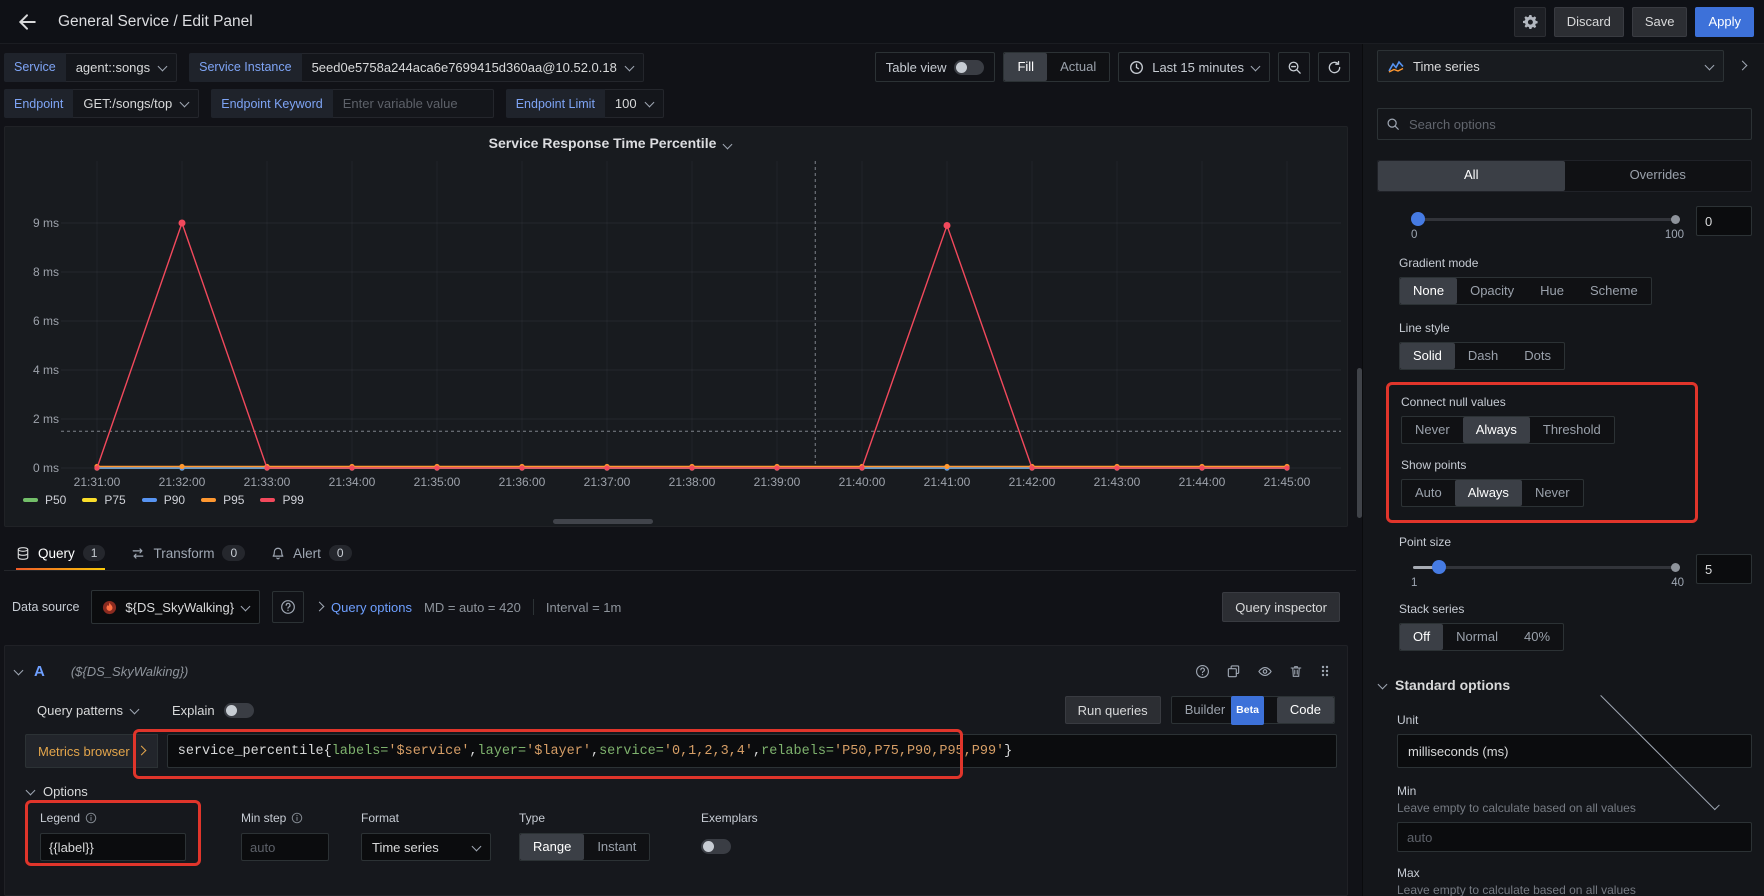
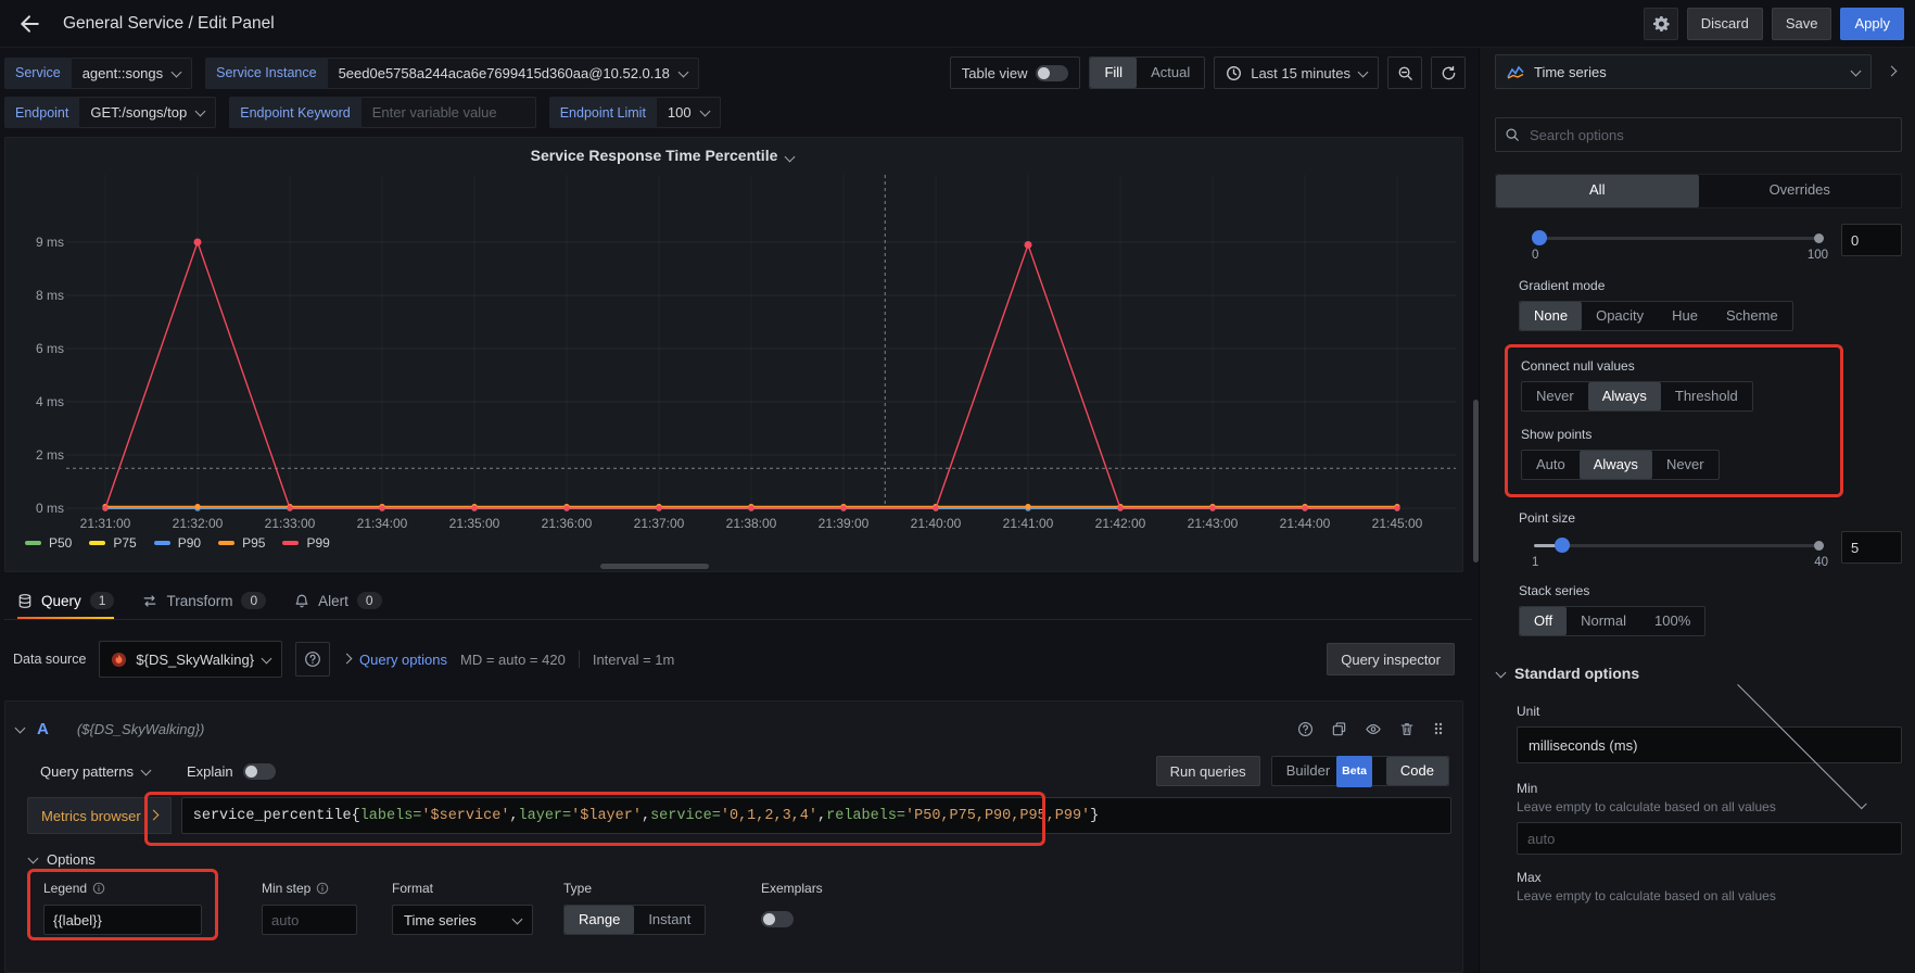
  General Service / Edit Panel
  Discard
  Save
  Apply
  Service
  agent::songs
  Service Instance
  5eed0e5758a244aca6e7699415d360aa@10.52.0.18
  Table view
  Fill
  Actual
  Last 15 minutes
  Endpoint
  GET:/songs/top
  Endpoint Keyword
  Enter variable value
  Endpoint Limit
  100
  Service Response Time Percentile
  0 ms
  2 ms
  4 ms
  6 ms
  8 ms
  9 ms
  21:31:00
  21:32:00
  21:33:00
  21:34:00
  21:35:00
  21:36:00
  21:37:00
  21:38:00
  21:39:00
  21:40:00
  21:41:00
  21:42:00
  21:43:00
  21:44:00
  21:45:00
  P50
  P75
  P90
  P95
  P99
  Query
  1
  Transform
  0
  Alert
  0
  Data source
  ${DS_SkyWalking}
  Query options
  MD = auto = 420
  Interval = 1m
  Query inspector
  A
  (${DS_SkyWalking})
  Query patterns
  Explain
  Run queries
  Builder
  Beta
  Code
  Metrics browser
  service_percentile{
  labels=
  '$service'
  ,
  layer=
  '$layer'
  ,
  service=
  '0,1,2,3,4'
  ,
  relabels=
  'P50,P75,P90,P95,P99'
  }
  Options
  Legend
  {{label}}
  Min step
  auto
  Format
  Time series
  Type
  Range
  Instant
  Exemplars
  Time series
  Search options
  All
  Overrides
  0
  100
  0
  Gradient mode
  None
  Opacity
  Hue
  Scheme
- Line style
- Solid
- Dash
- Dots
  Connect null values
  Never
  Always
  Threshold
  Show points
  Auto
  Always
  Never
  Point size
  1
  40
  5
  Stack series
  Off
  Normal
- 40%
+ 100%
  Standard options
  Unit
  milliseconds (ms)
  Min
  Leave empty to calculate based on all values
  auto
  Max
  Leave empty to calculate based on all values
